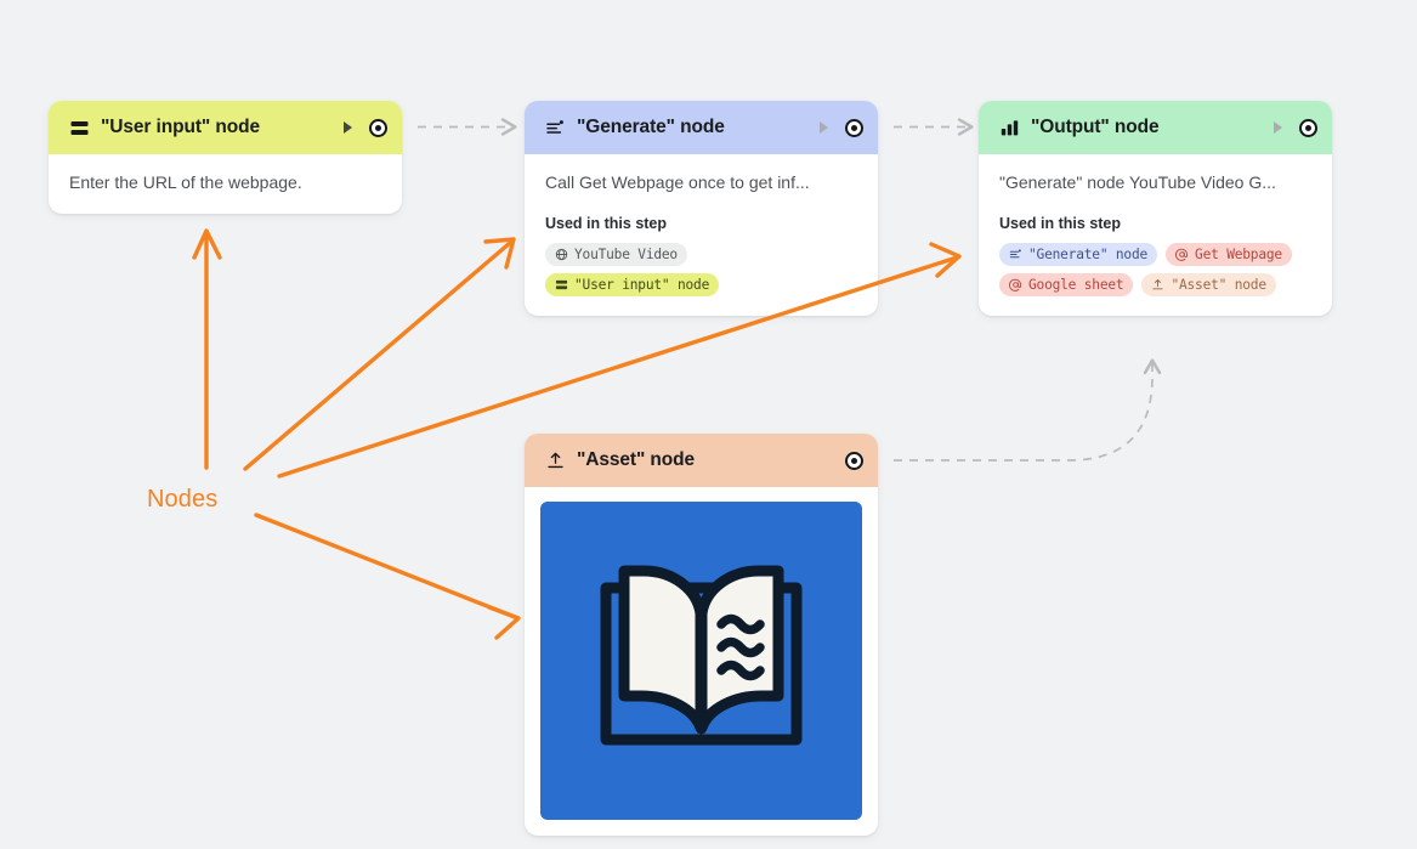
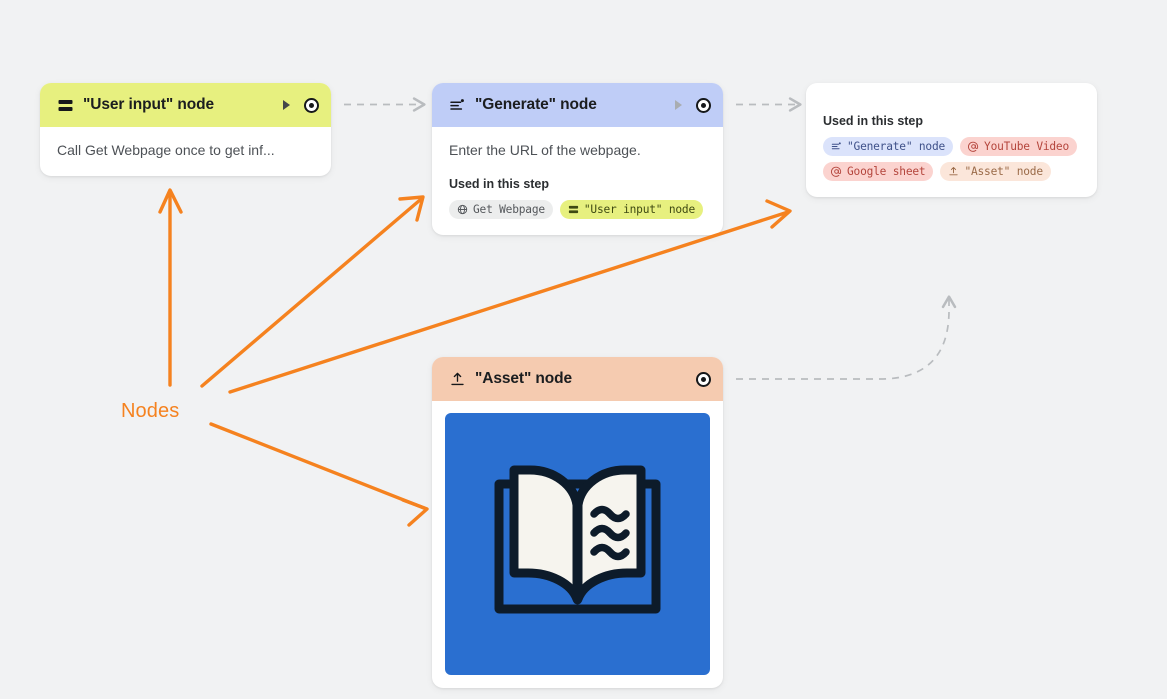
  "User input" node
- Enter the URL of the webpage.
+ Call Get Webpage once to get inf...
  "Generate" node
- Call Get Webpage once to get inf...
+ Enter the URL of the webpage.
  Used in this step
- YouTube Video
+ Get Webpage
  "User input" node
- "Output" node
- "Generate" node YouTube Video G...
  Used in this step
  "Generate" node
- Get Webpage
+ YouTube Video
  Google sheet
  "Asset" node
  "Asset" node
  Nodes
